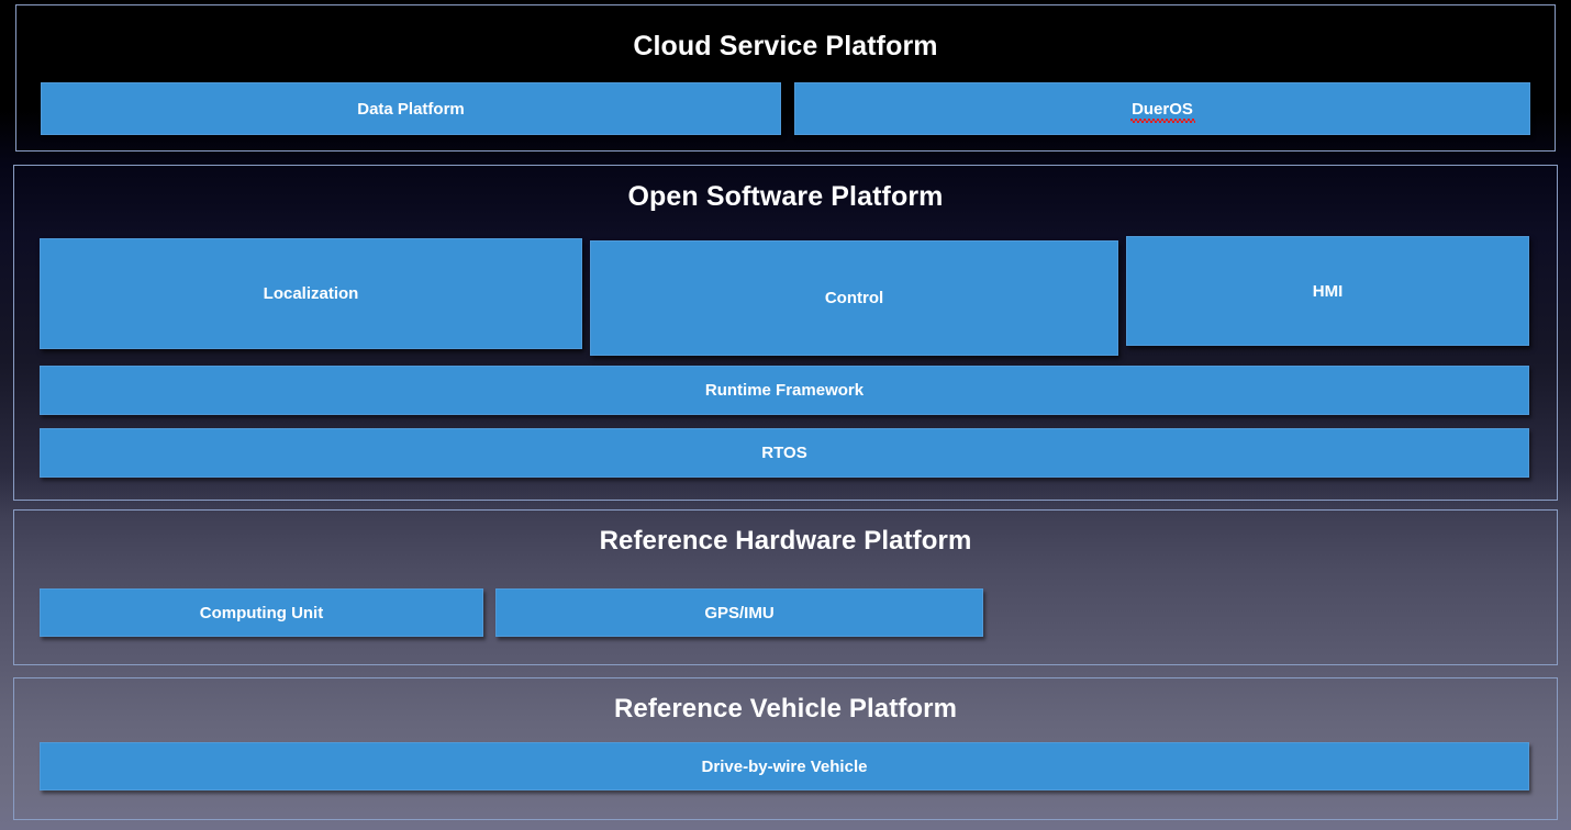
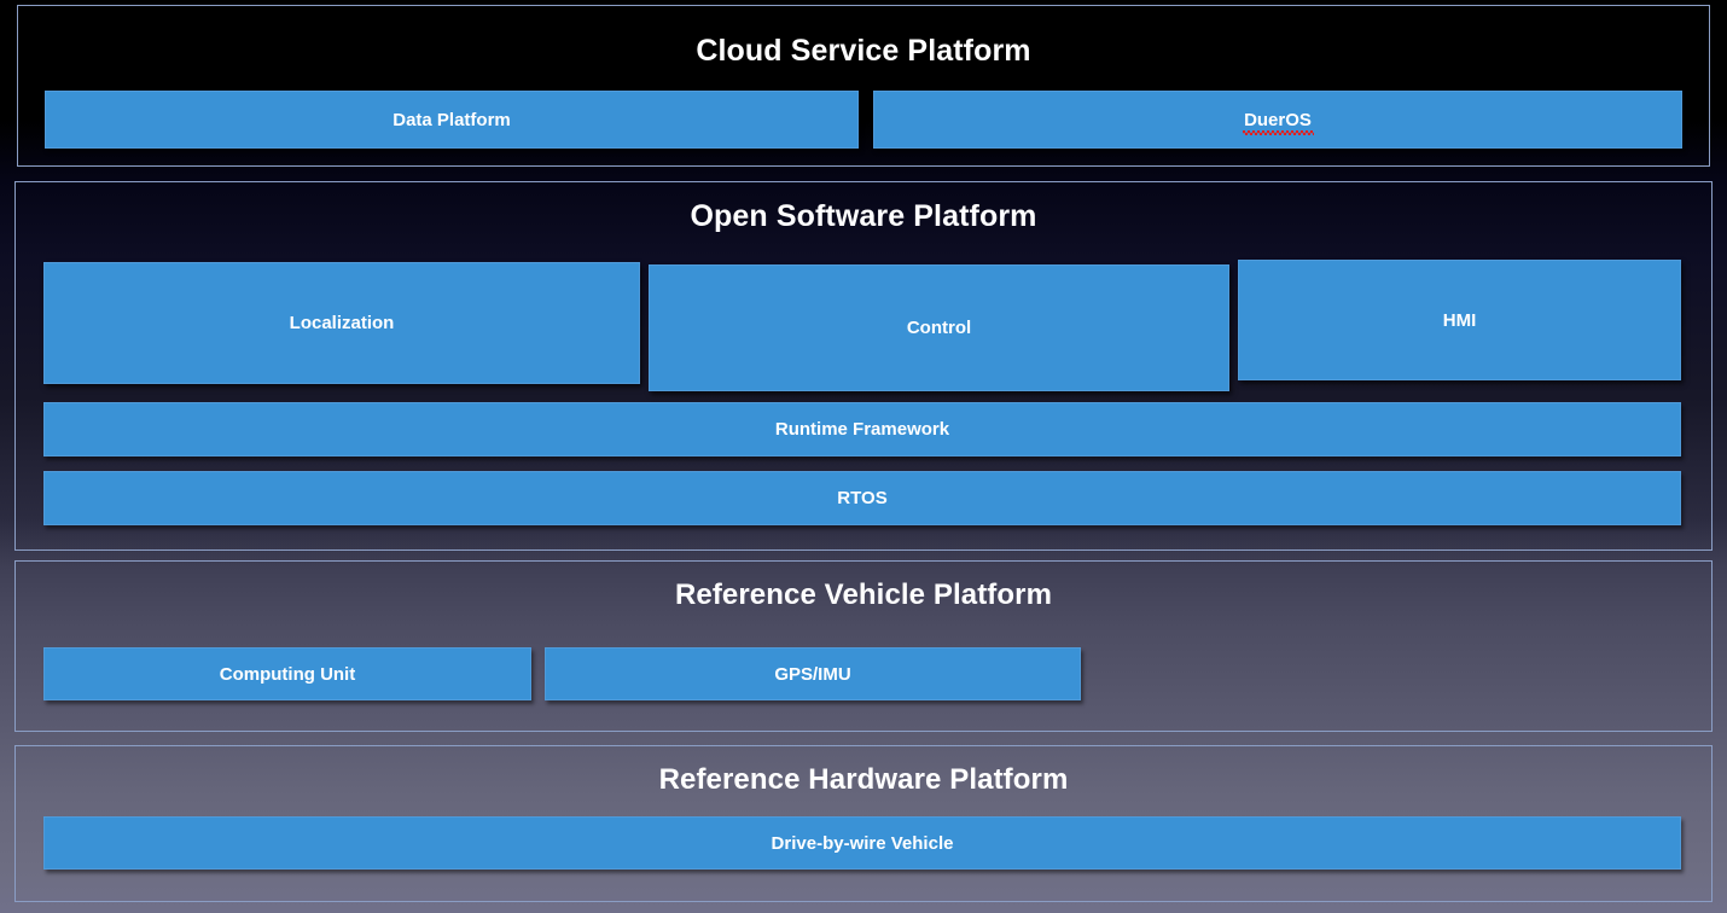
  Cloud Service Platform
  Data Platform
  DuerOS
  Open Software Platform
  Localization
  Control
  HMI
  Runtime Framework
  RTOS
- Reference Hardware Platform
+ Reference Vehicle Platform
  Computing Unit
  GPS/IMU
- Reference Vehicle Platform
+ Reference Hardware Platform
  Drive-by-wire Vehicle
